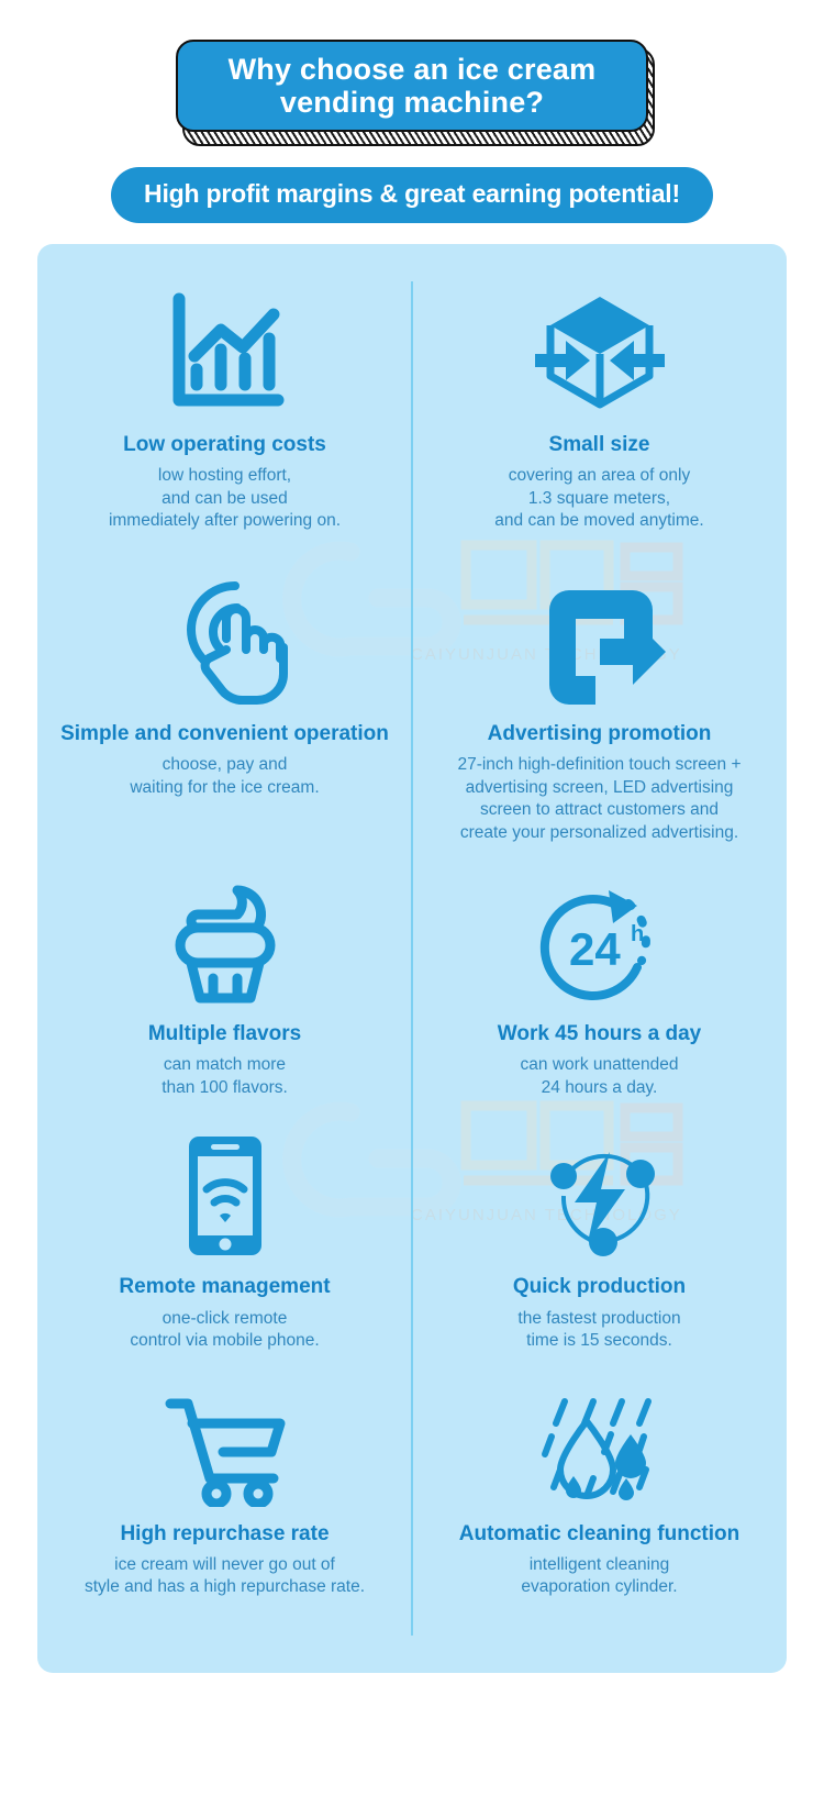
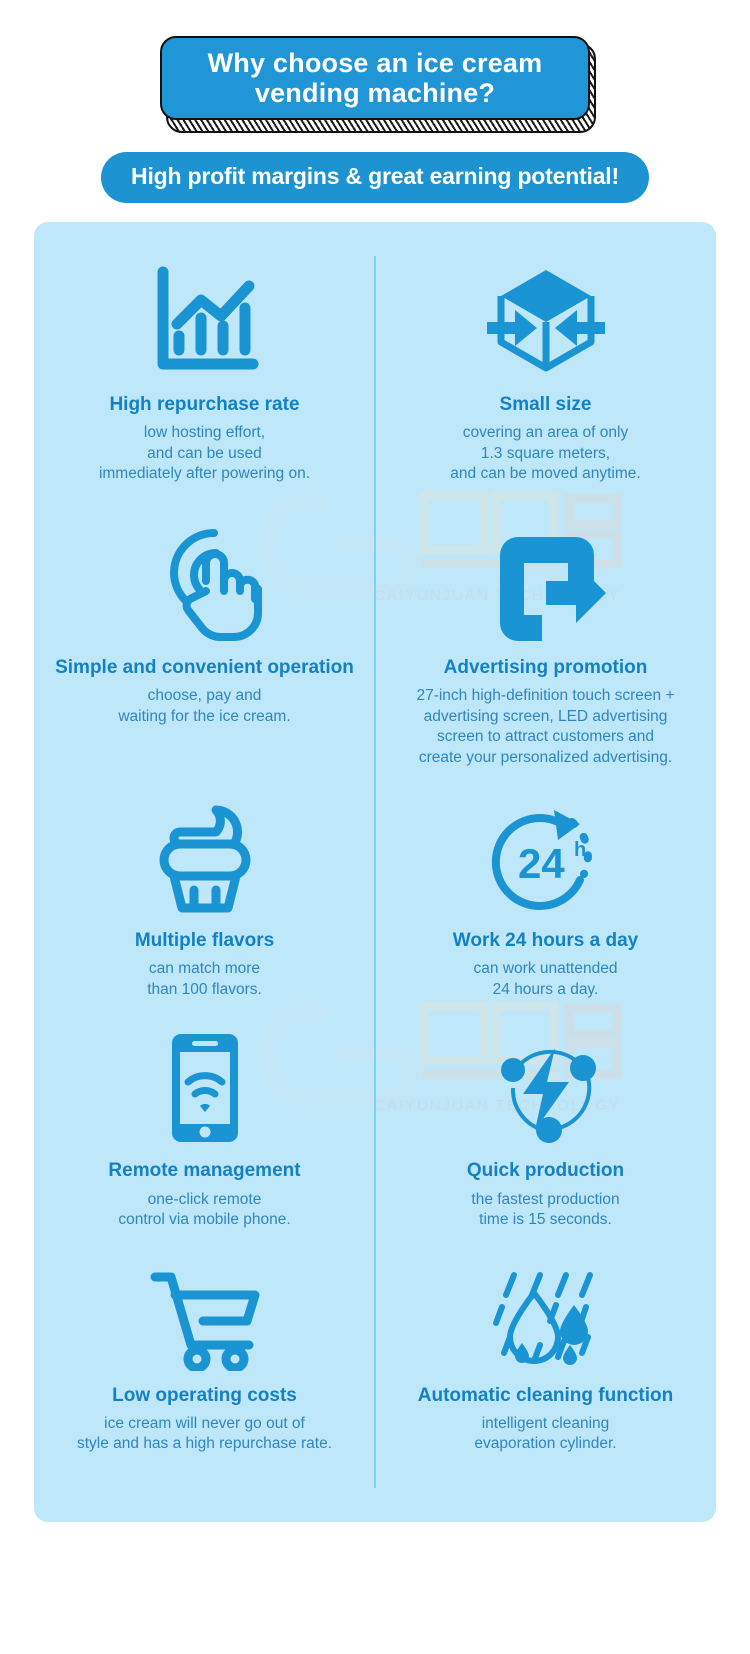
  Why choose an ice cream vending machine?
  High profit margins & great earning potential!
  CAIYUNJUAN TECHOLOGY
- Low operating costs
+ High repurchase rate
  low hosting effort,
  and can be used
  immediately after powering on.
  Small size
  covering an area of only
  1.3 square meters,
  and can be moved anytime.
  Simple and convenient operation
  choose, pay and
  waiting for the ice cream.
  Advertising promotion
  27-inch high-definition touch screen +
  advertising screen, LED advertising
  screen to attract customers and
  create your personalized advertising.
  Multiple flavors
  can match more
  than 100 flavors.
  24
  h
- Work 45 hours a day
+ Work 24 hours a day
  can work unattended
  24 hours a day.
  Remote management
  one-click remote
  control via mobile phone.
  Quick production
  the fastest production
  time is 15 seconds.
- High repurchase rate
+ Low operating costs
  ice cream will never go out of
  style and has a high repurchase rate.
  Automatic cleaning function
  intelligent cleaning
  evaporation cylinder.
